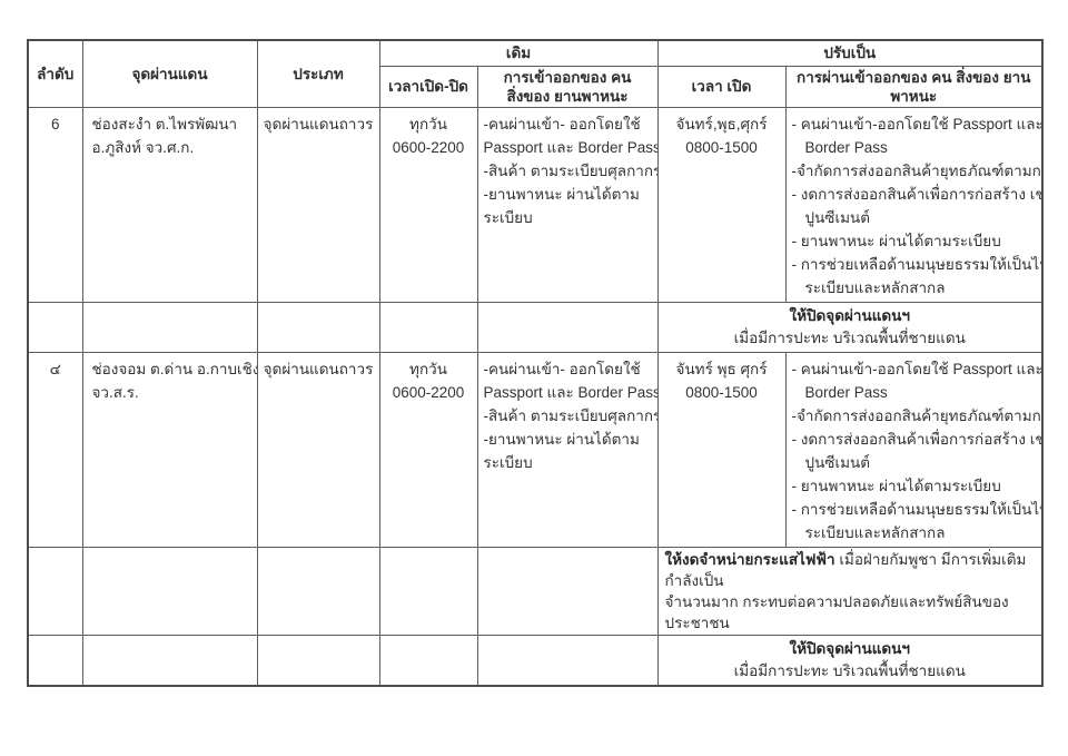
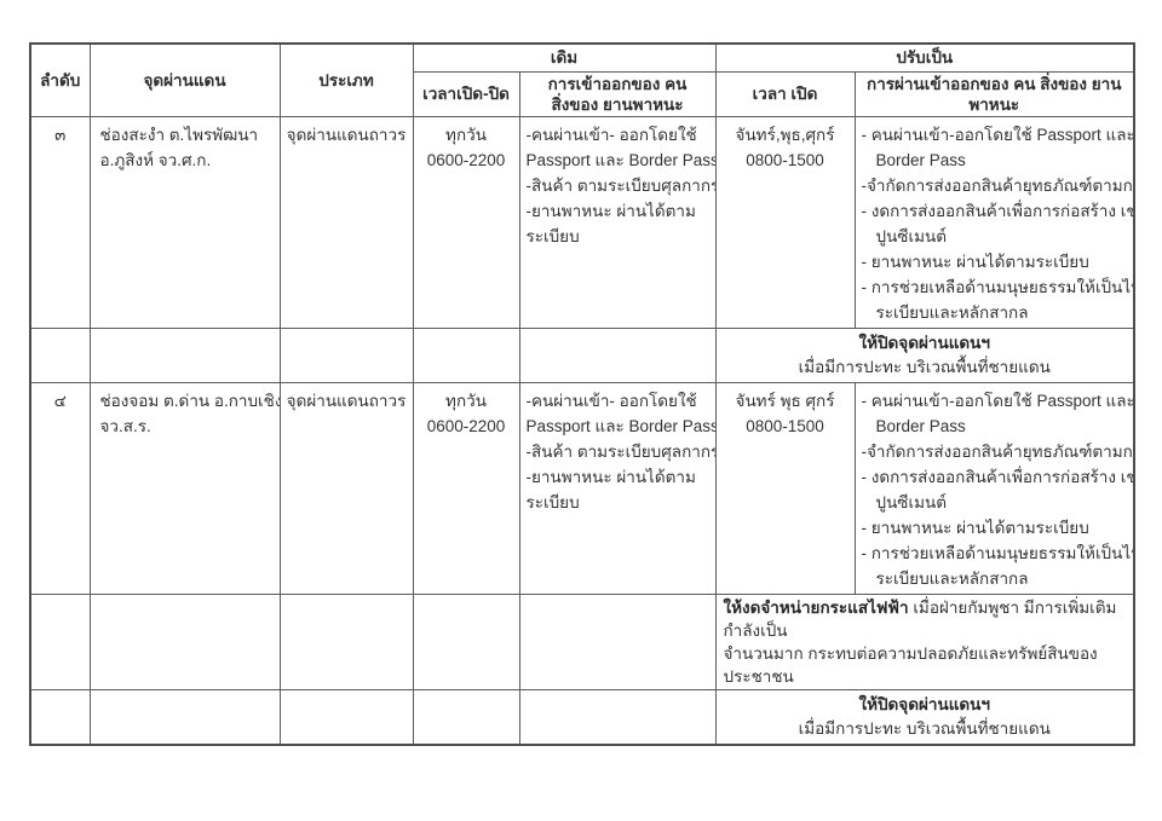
  ลำดับ	จุดผ่านแดน	ประเภท	เดิม	ปรับเป็น
  เวลาเปิด-ปิด	การเข้าออกของ คน สิ่งของ ยานพาหนะ	เวลา เปิด	การผ่านเข้าออกของ คน สิ่งของ ยานพาหนะ
- 6	ช่องสะงำ ต.ไพรพัฒนา อ.ภูสิงห์ จว.ศ.ก.	จุดผ่านแดนถาวร	ทุกวัน 0600-2200	-คนผ่านเข้า- ออกโดยใช้ Passport และ Border Pass -สินค้า ตามระเบียบศุลกาก -ยานพาหนะ ผ่านได้ตาม ระเบียบ	จันทร์,พุธ,ศุกร์ 0800-1500	- คนผ่านเข้า-ออกโดยใช้ Passport และ Border Pass -จำกัดการส่งออกสินค้ายุทธภัณฑ์ตามก - งดการส่งออกสินค้าเพื่อการก่อสร้าง เช่ ปูนซีเมนต์ - ยานพาหนะ ผ่านได้ตามระเบียบ - การช่วยเหลือด้านมนุษยธรรมให้เป็นไ ระเบียบและหลักสากล
+ ๓	ช่องสะงำ ต.ไพรพัฒนา อ.ภูสิงห์ จว.ศ.ก.	จุดผ่านแดนถาวร	ทุกวัน 0600-2200	-คนผ่านเข้า- ออกโดยใช้ Passport และ Border Pass -สินค้า ตามระเบียบศุลกาก -ยานพาหนะ ผ่านได้ตาม ระเบียบ	จันทร์,พุธ,ศุกร์ 0800-1500	- คนผ่านเข้า-ออกโดยใช้ Passport และ Border Pass -จำกัดการส่งออกสินค้ายุทธภัณฑ์ตามก - งดการส่งออกสินค้าเพื่อการก่อสร้าง เช่ ปูนซีเมนต์ - ยานพาหนะ ผ่านได้ตามระเบียบ - การช่วยเหลือด้านมนุษยธรรมให้เป็นไ ระเบียบและหลักสากล
  					ให้ปิดจุดผ่านแดนฯ เมื่อมีการปะทะ บริเวณพื้นที่ชายแดน
  ๔	ช่องจอม ต.ด่าน อ.กาบเชิง จว.ส.ร.	จุดผ่านแดนถาวร	ทุกวัน 0600-2200	-คนผ่านเข้า- ออกโดยใช้ Passport และ Border Pass -สินค้า ตามระเบียบศุลกาก -ยานพาหนะ ผ่านได้ตาม ระเบียบ	จันทร์ พุธ ศุกร์ 0800-1500	- คนผ่านเข้า-ออกโดยใช้ Passport และ Border Pass -จำกัดการส่งออกสินค้ายุทธภัณฑ์ตามก - งดการส่งออกสินค้าเพื่อการก่อสร้าง เช่ ปูนซีเมนต์ - ยานพาหนะ ผ่านได้ตามระเบียบ - การช่วยเหลือด้านมนุษยธรรมให้เป็นไ ระเบียบและหลักสากล
  					ให้งดจำหน่ายกระแสไฟฟ้า เมื่อฝ่ายกัมพูชา มีการเพิ่มเติมกำลังเป็น จำนวนมาก กระทบต่อความปลอดภัยและทรัพย์สินของประชาชน
  					ให้ปิดจุดผ่านแดนฯ เมื่อมีการปะทะ บริเวณพื้นที่ชายแดน
